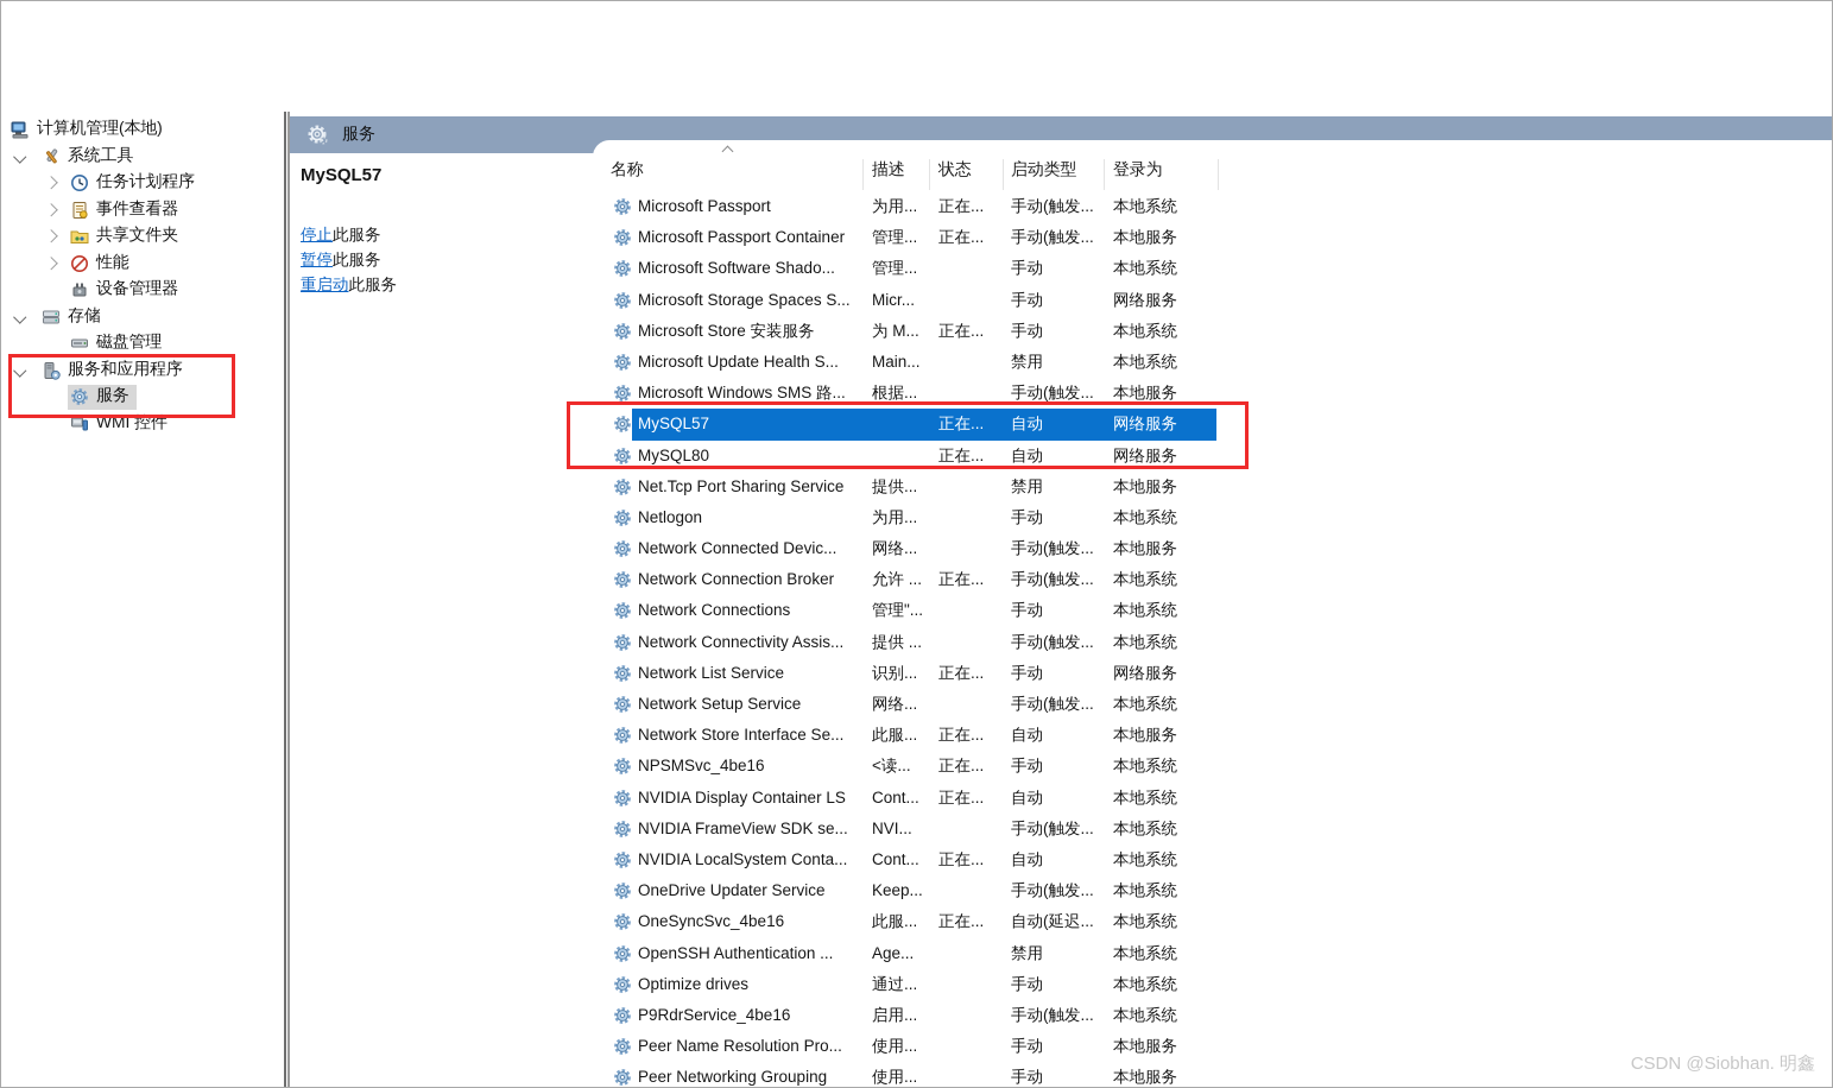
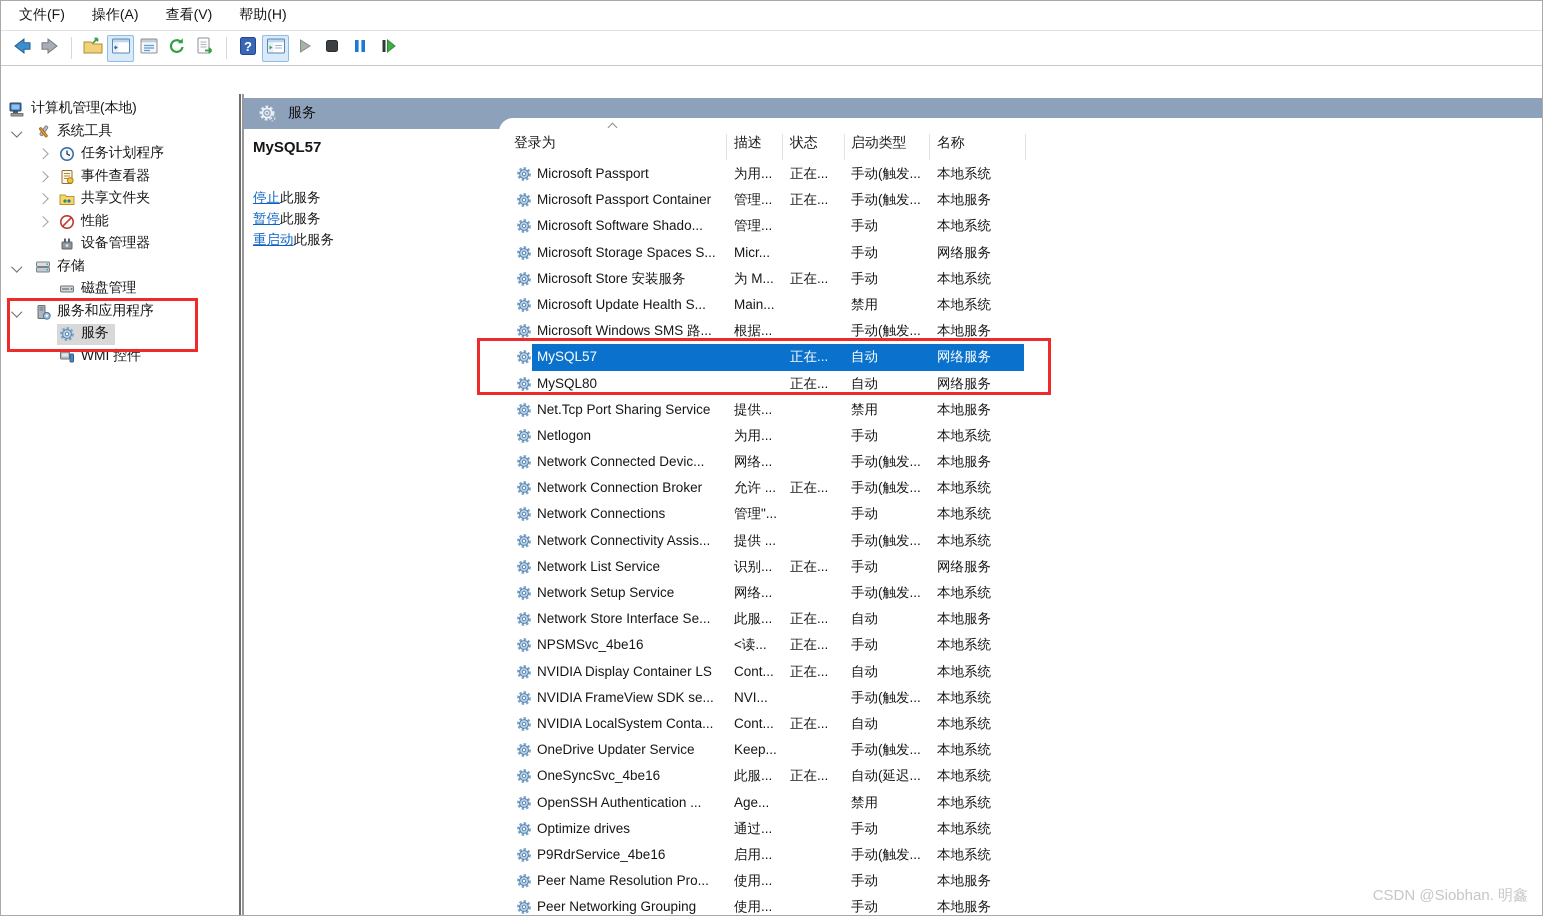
+ 文件(F)
+ 操作(A)
+ 查看(V)
+ 帮助(H)
+ ?
  计算机管理(本地)
  系统工具
  任务计划程序
  事件查看器
  共享文件夹
  性能
  设备管理器
  存储
  磁盘管理
  服务和应用程序
  服务
  WMI 控件
  服务
  MySQL57
  停止此服务
  暂停此服务
  重启动此服务
- 名称
+ 登录为
  描述
  状态
  启动类型
- 登录为
+ 名称
  Microsoft Passport
  为用...
  正在...
  手动(触发...
  本地系统
  Microsoft Passport Container
  管理...
  正在...
  手动(触发...
  本地服务
  Microsoft Software Shado...
  管理...
  手动
  本地系统
  Microsoft Storage Spaces S...
  Micr...
  手动
  网络服务
  Microsoft Store 安装服务
  为 M...
  正在...
  手动
  本地系统
  Microsoft Update Health S...
  Main...
  禁用
  本地系统
  Microsoft Windows SMS 路...
  根据...
  手动(触发...
  本地服务
  MySQL57
  正在...
  自动
  网络服务
  MySQL80
  正在...
  自动
  网络服务
  Net.Tcp Port Sharing Service
  提供...
  禁用
  本地服务
  Netlogon
  为用...
  手动
  本地系统
  Network Connected Devic...
  网络...
  手动(触发...
  本地服务
  Network Connection Broker
  允许 ...
  正在...
  手动(触发...
  本地系统
  Network Connections
  管理"...
  手动
  本地系统
  Network Connectivity Assis...
  提供 ...
  手动(触发...
  本地系统
  Network List Service
  识别...
  正在...
  手动
  网络服务
  Network Setup Service
  网络...
  手动(触发...
  本地系统
  Network Store Interface Se...
  此服...
  正在...
  自动
  本地服务
  NPSMSvc_4be16
  <读...
  正在...
  手动
  本地系统
  NVIDIA Display Container LS
  Cont...
  正在...
  自动
  本地系统
  NVIDIA FrameView SDK se...
  NVI...
  手动(触发...
  本地系统
  NVIDIA LocalSystem Conta...
  Cont...
  正在...
  自动
  本地系统
  OneDrive Updater Service
  Keep...
  手动(触发...
  本地系统
  OneSyncSvc_4be16
  此服...
  正在...
  自动(延迟...
  本地系统
  OpenSSH Authentication ...
  Age...
  禁用
  本地系统
  Optimize drives
  通过...
  手动
  本地系统
  P9RdrService_4be16
  启用...
  手动(触发...
  本地系统
  Peer Name Resolution Pro...
  使用...
  手动
  本地服务
  Peer Networking Grouping
  使用...
  手动
  本地服务
  CSDN @Siobhan. 明鑫
